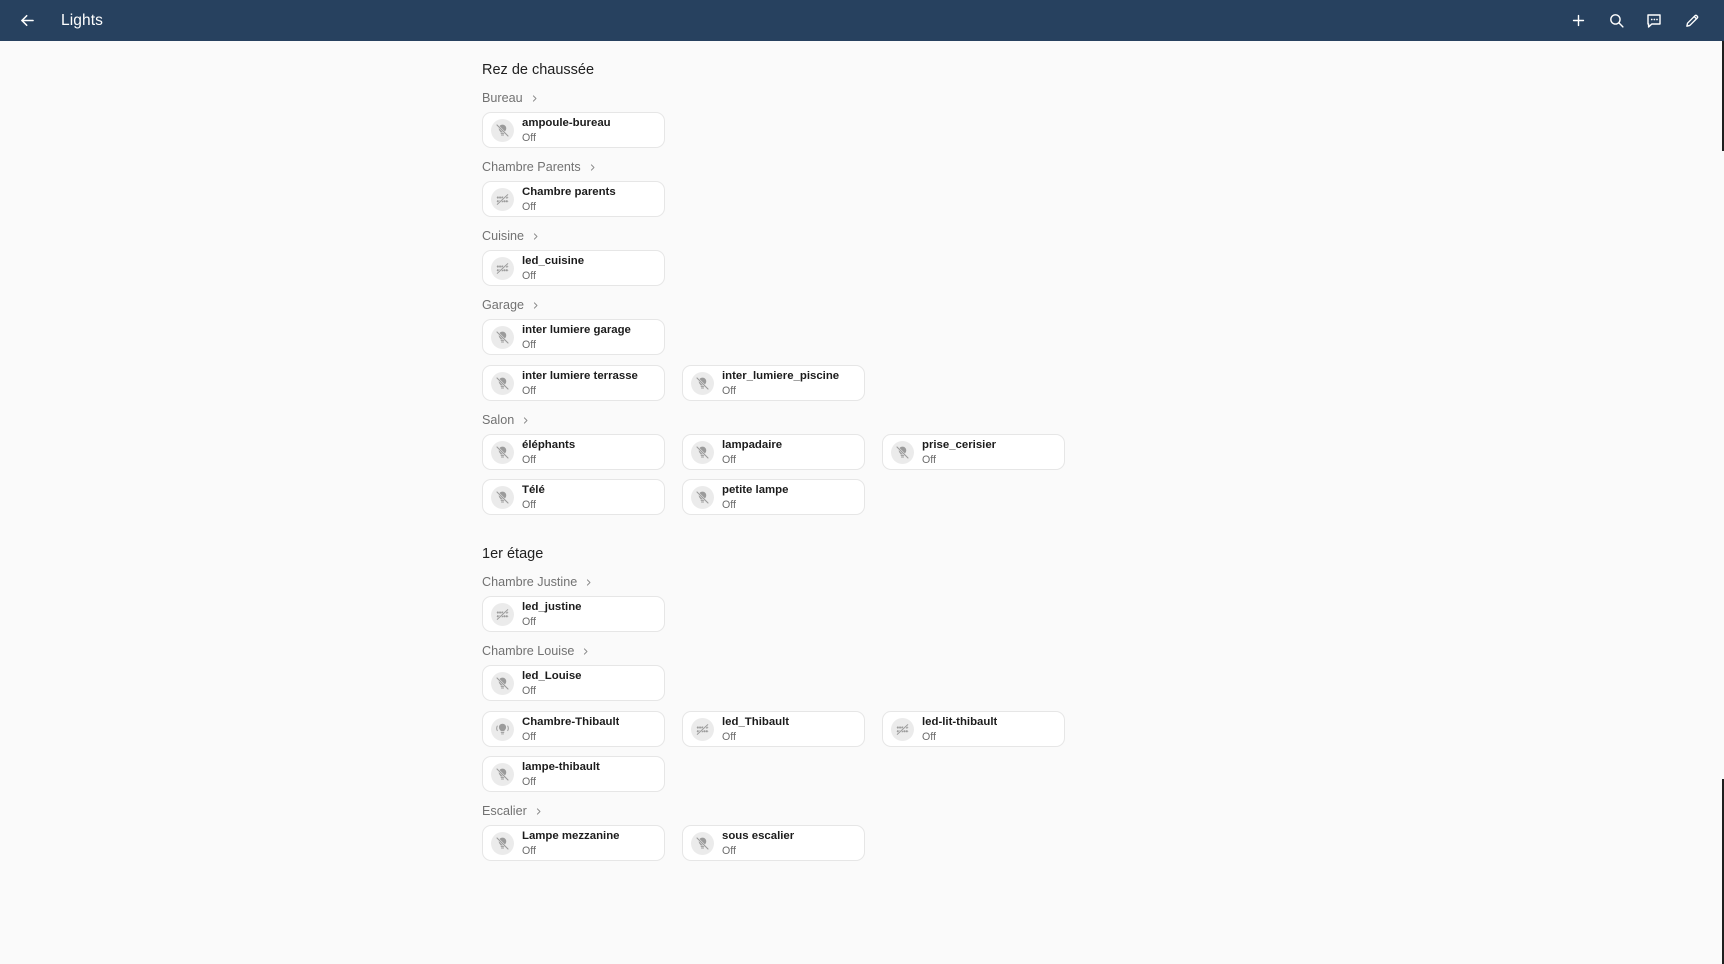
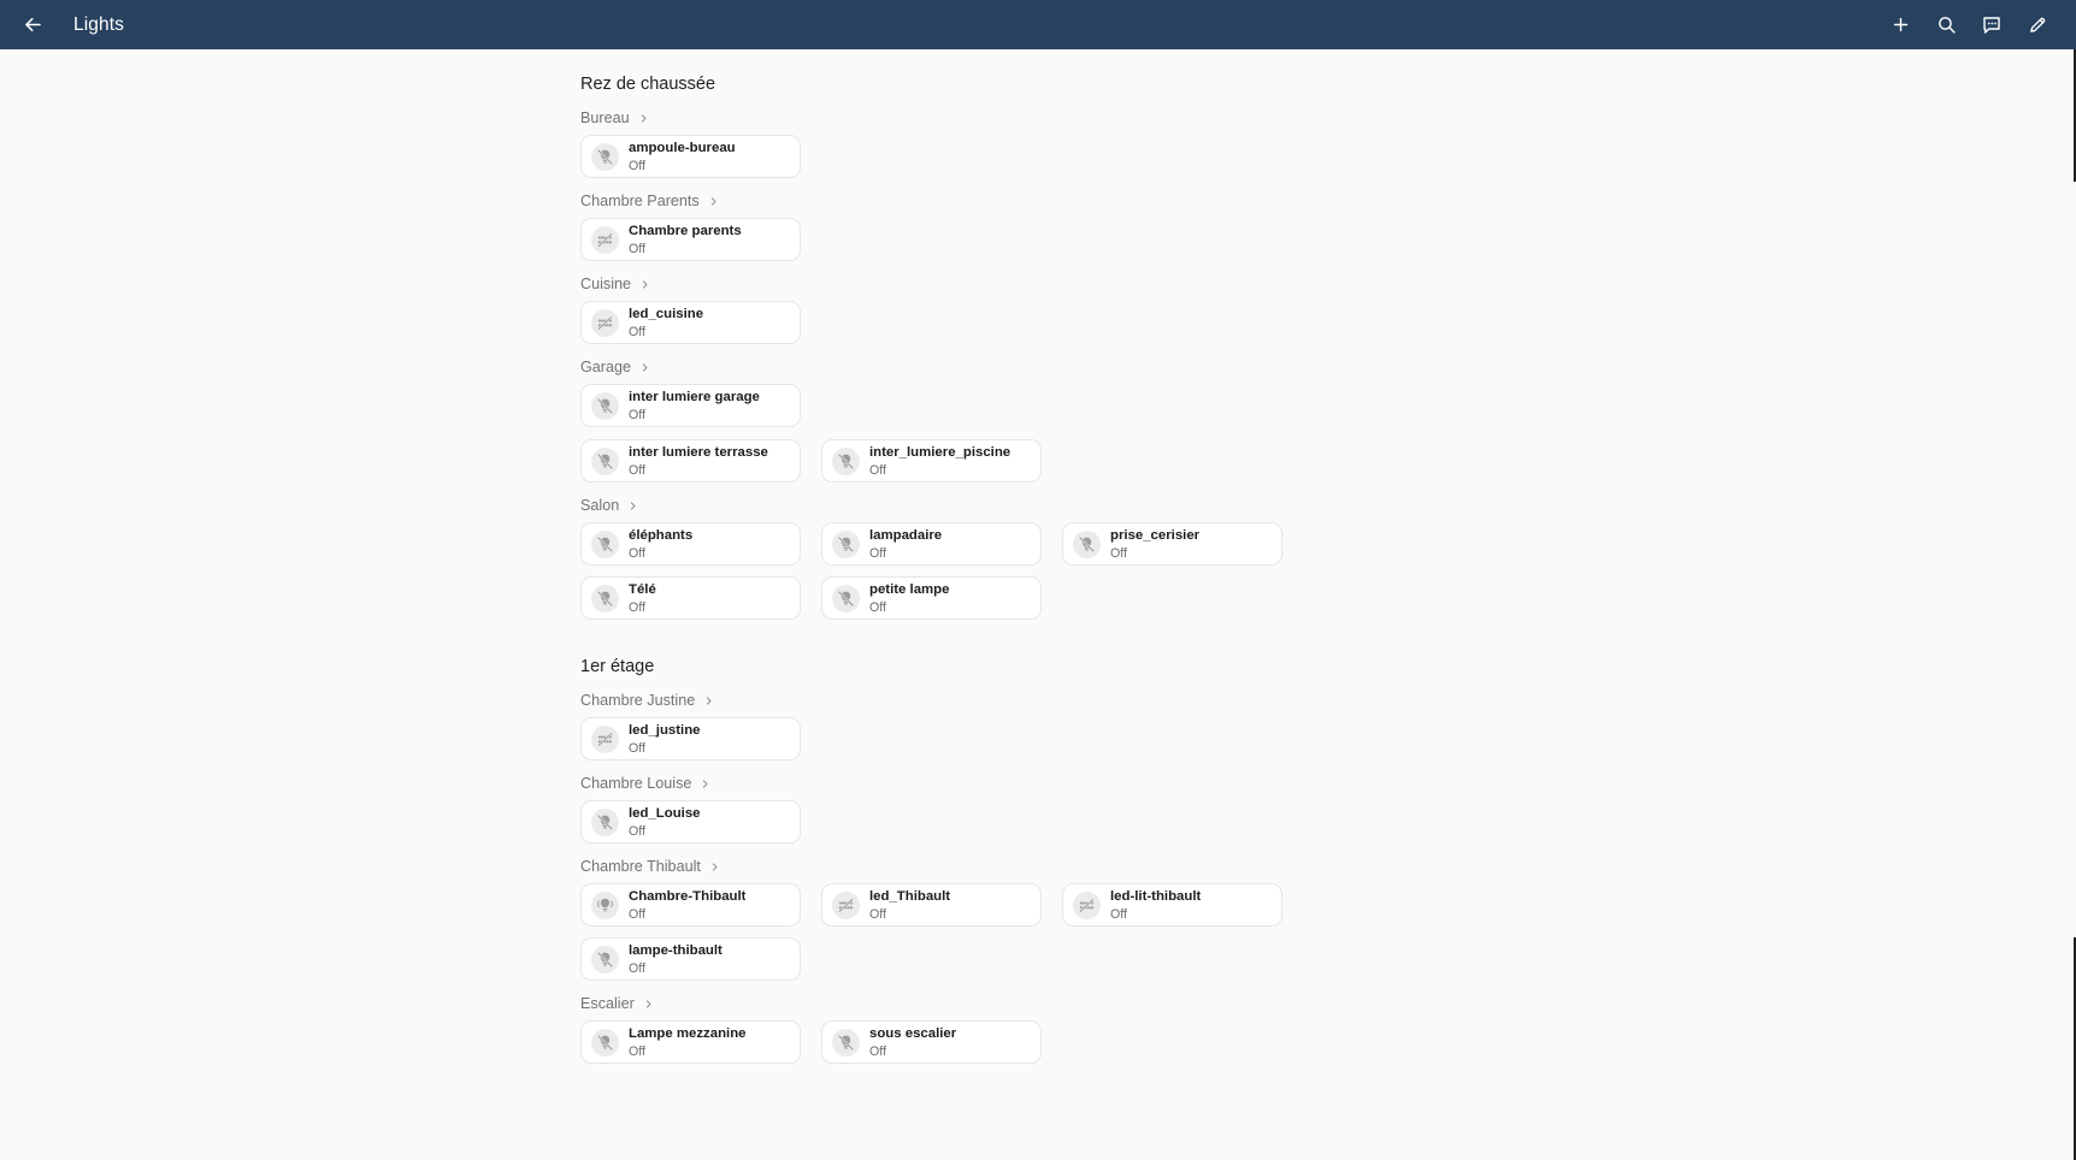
  Lights
  Rez de chaussée
  Bureau
  ampoule-bureau
  Off
  Chambre Parents
  Chambre parents
  Off
  Cuisine
  led_cuisine
  Off
  Garage
  inter lumiere garage
  Off
  inter lumiere terrasse
  Off
  inter_lumiere_piscine
  Off
  Salon
  éléphants
  Off
  lampadaire
  Off
  prise_cerisier
  Off
  Télé
  Off
  petite lampe
  Off
  1er étage
  Chambre Justine
  led_justine
  Off
  Chambre Louise
  led_Louise
  Off
+ Chambre Thibault
  Chambre-Thibault
  Off
  led_Thibault
  Off
  led-lit-thibault
  Off
  lampe-thibault
  Off
  Escalier
  Lampe mezzanine
  Off
  sous escalier
  Off
